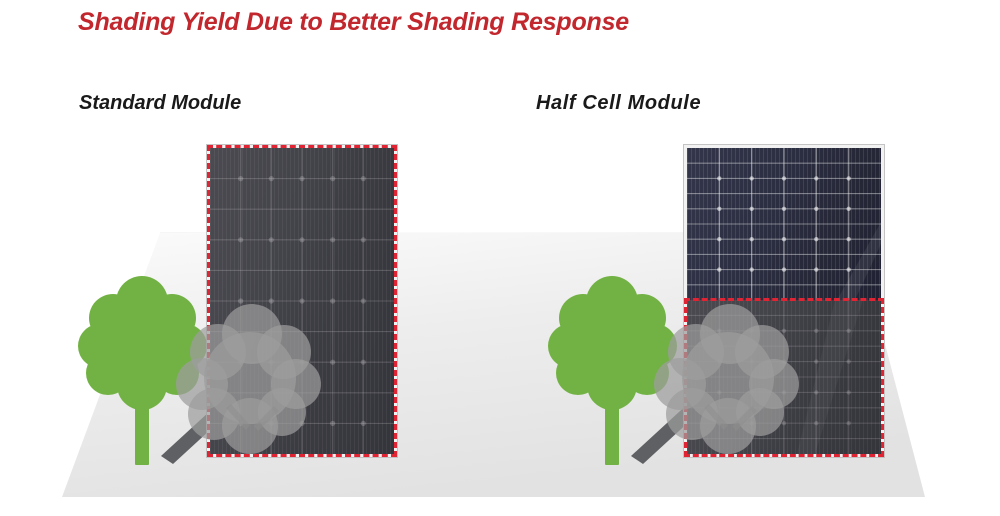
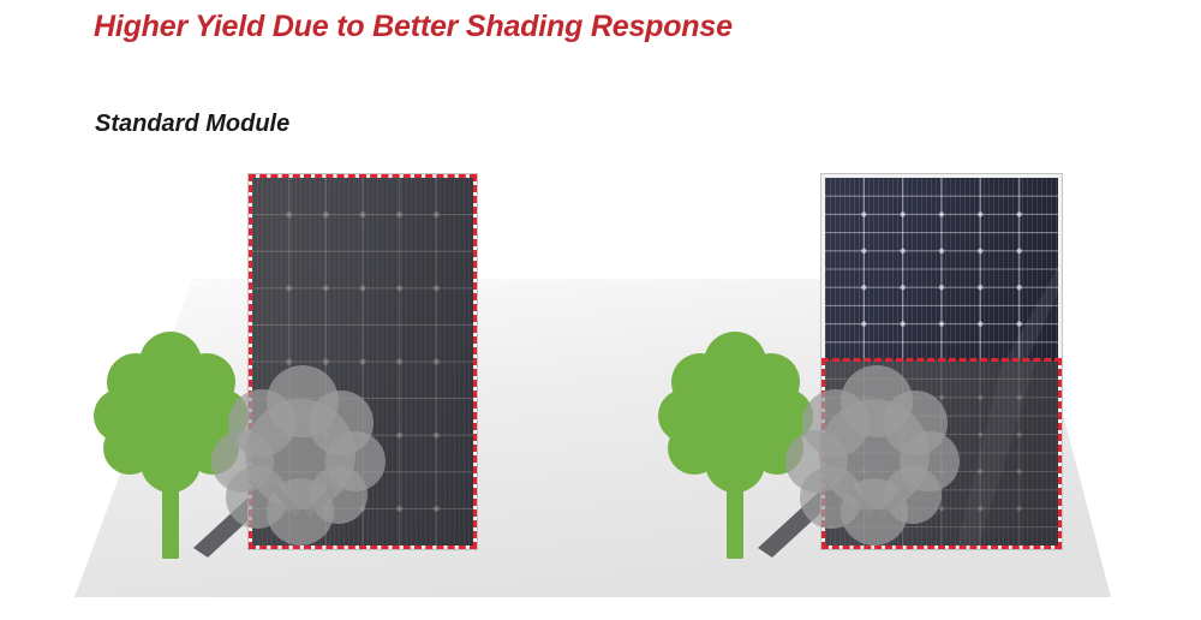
- Shading Yield Due to Better Shading Response
+ Higher Yield Due to Better Shading Response
  Standard Module
- Half Cell Module
